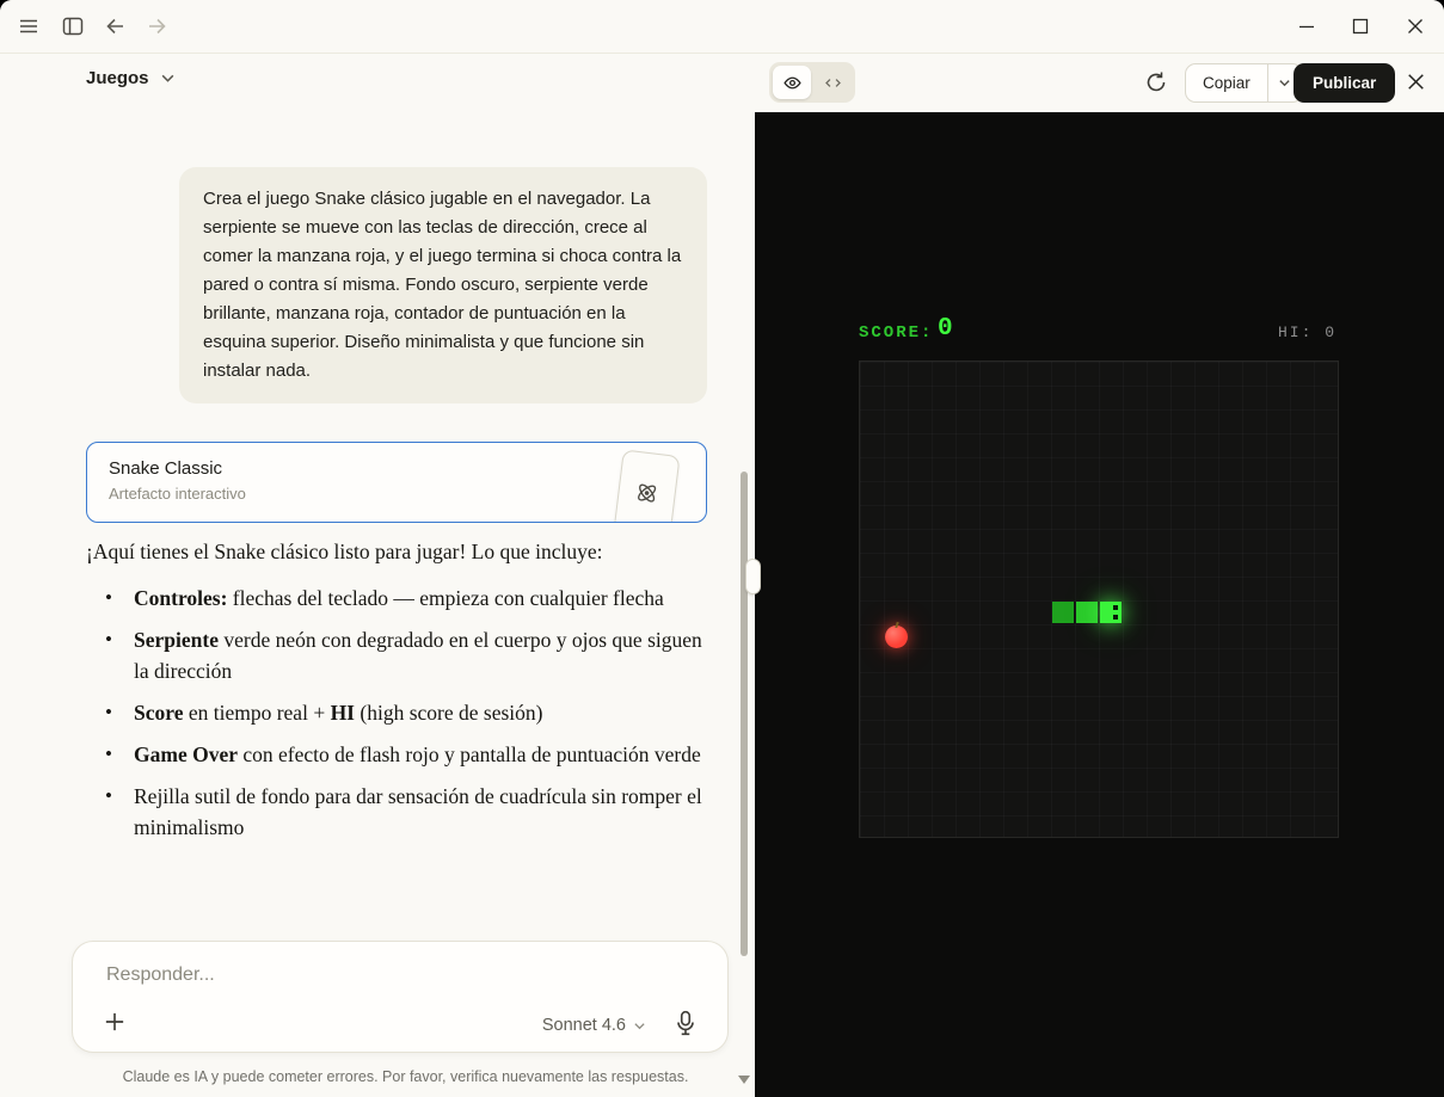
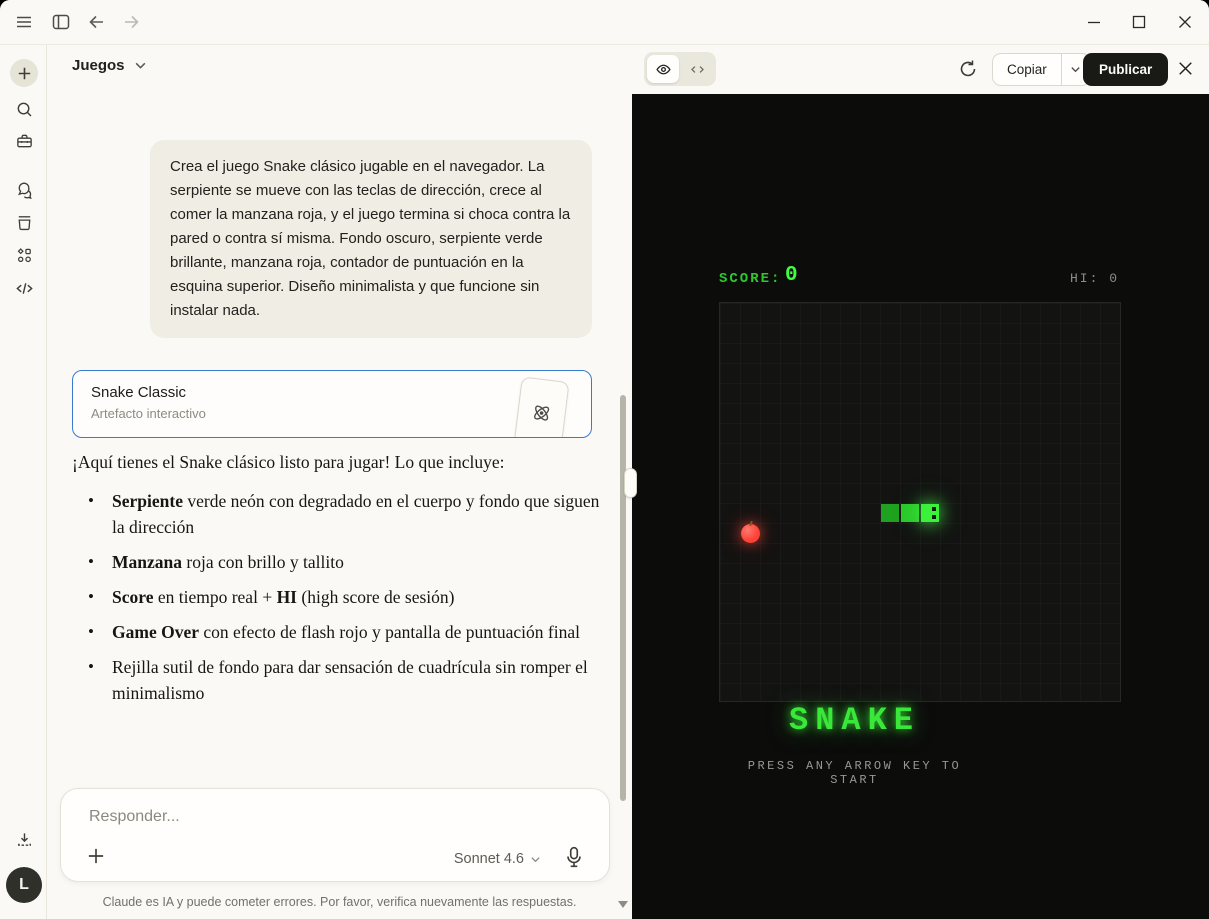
+ L
  Juegos
  Crea el juego Snake clásico jugable en el navegador. La serpiente se mueve con las teclas de dirección, crece al comer la manzana roja, y el juego termina si choca contra la pared o contra sí misma. Fondo oscuro, serpiente verde brillante, manzana roja, contador de puntuación en la esquina superior. Diseño minimalista y que funcione sin instalar nada.
  Snake Classic
  Artefacto interactivo
  ¡Aquí tienes el Snake clásico listo para jugar! Lo que incluye:
- Controles: flechas del teclado — empieza con cualquier flecha
- Serpiente verde neón con degradado en el cuerpo y ojos que siguen la dirección
+ Serpiente verde neón con degradado en el cuerpo y fondo que siguen la dirección
+ Manzana roja con brillo y tallito
  Score en tiempo real + HI (high score de sesión)
- Game Over con efecto de flash rojo y pantalla de puntuación verde
+ Game Over con efecto de flash rojo y pantalla de puntuación final
  Rejilla sutil de fondo para dar sensación de cuadrícula sin romper el minimalismo
  Responder...
  Sonnet 4.6
  Claude es IA y puede cometer errores. Por favor, verifica nuevamente las respuestas.
  Copiar
  Publicar
  SCORE:
  0
  HI: 0
+ SNAKE
+ PRESS ANY ARROW KEY TO START
